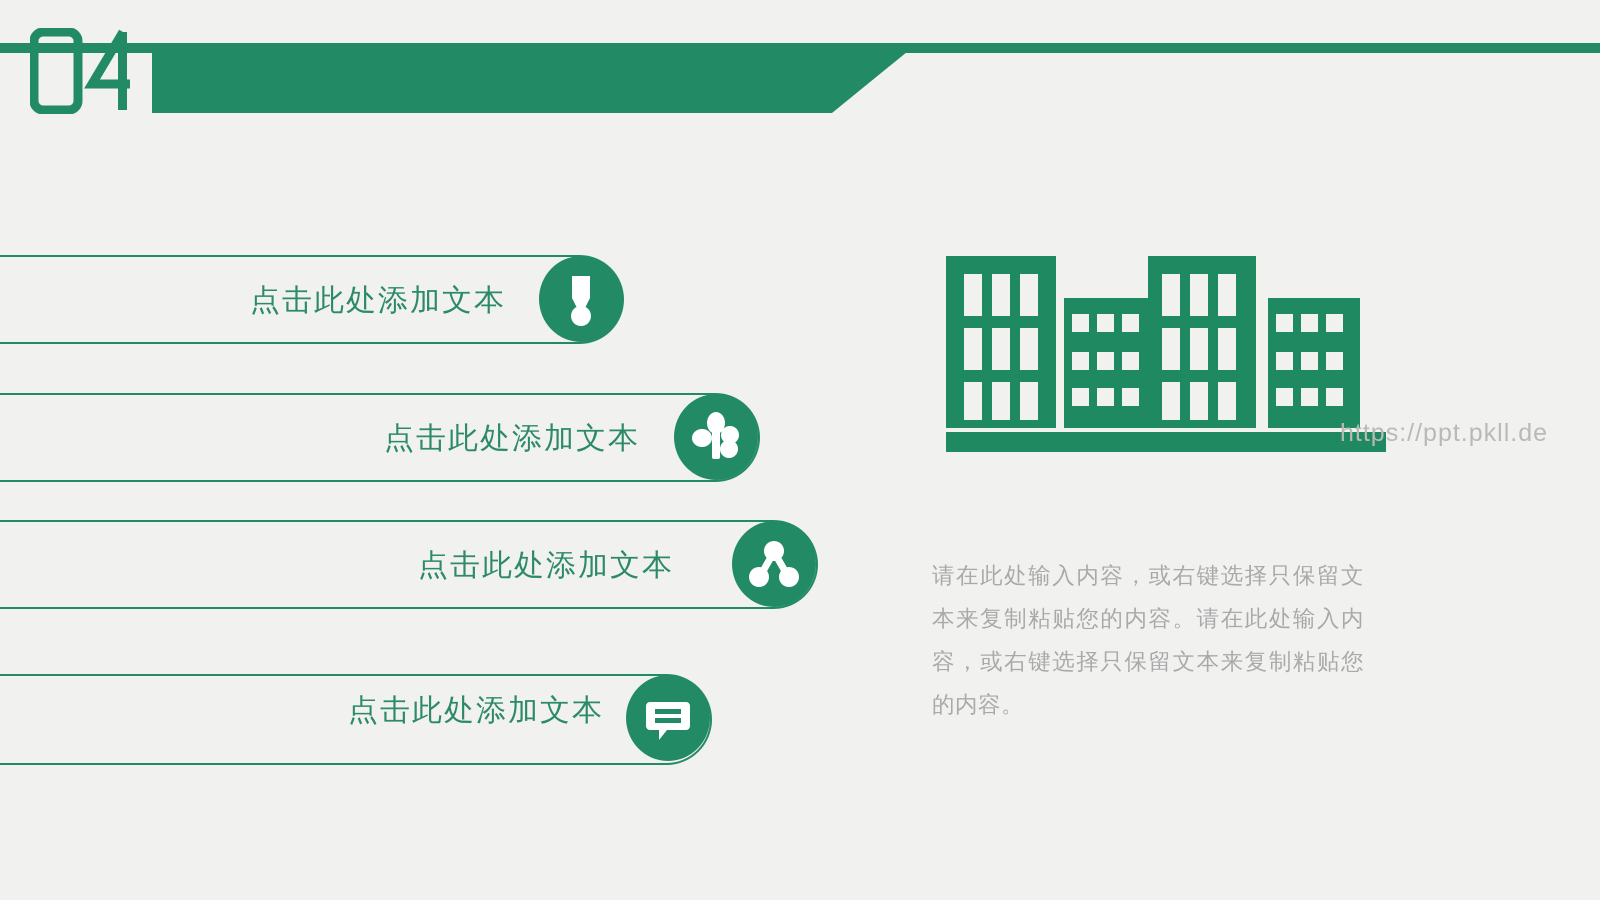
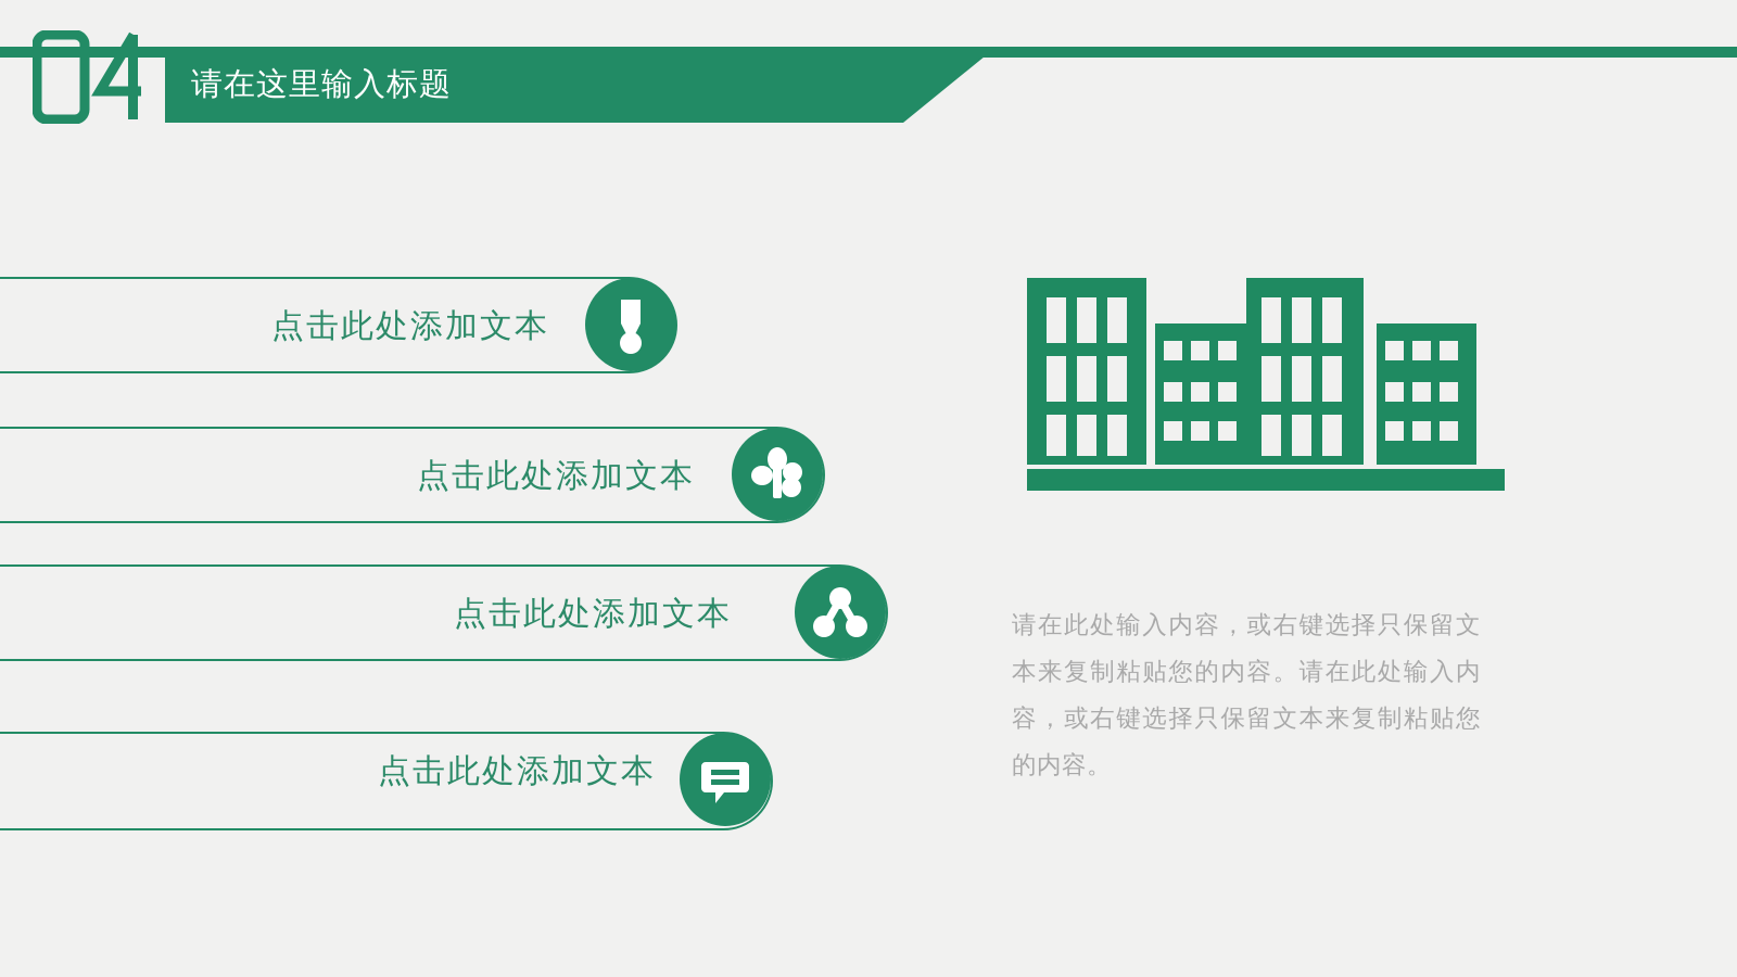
+ 请在这里输入标题
  点击此处添加文本
  点击此处添加文本
  点击此处添加文本
  点击此处添加文本
- https://ppt.pkll.de
  请在此处输入内容，或右键选择只保留文本来复制粘贴您的内容。请在此处输入内容，或右键选择只保留文本来复制粘贴您的内容。
